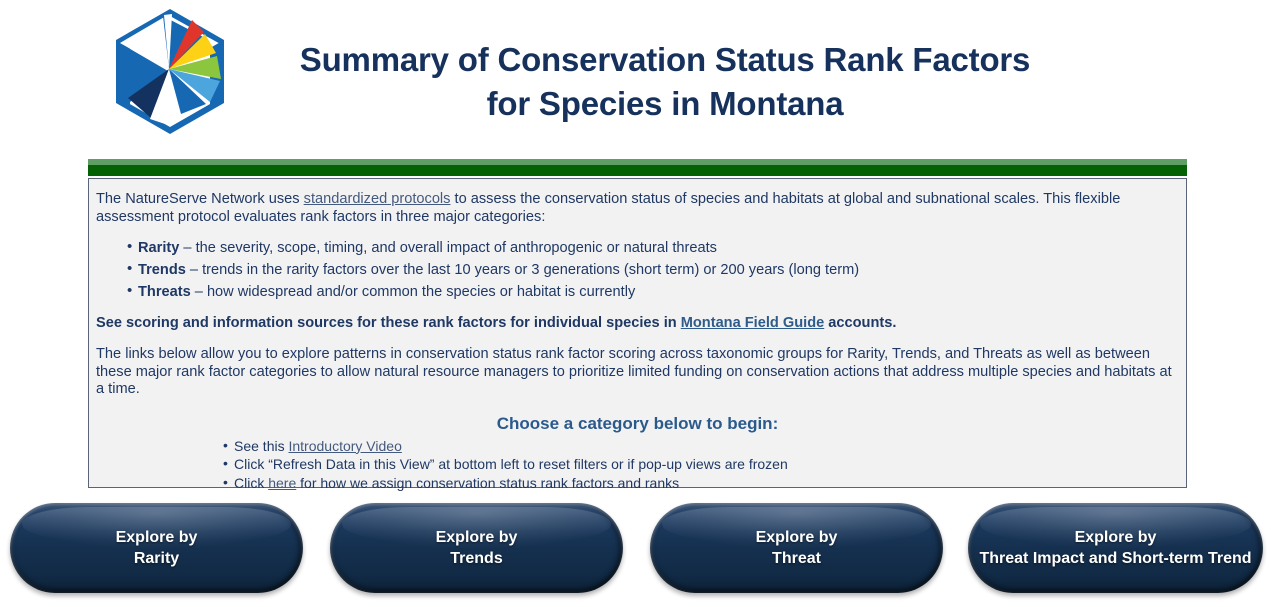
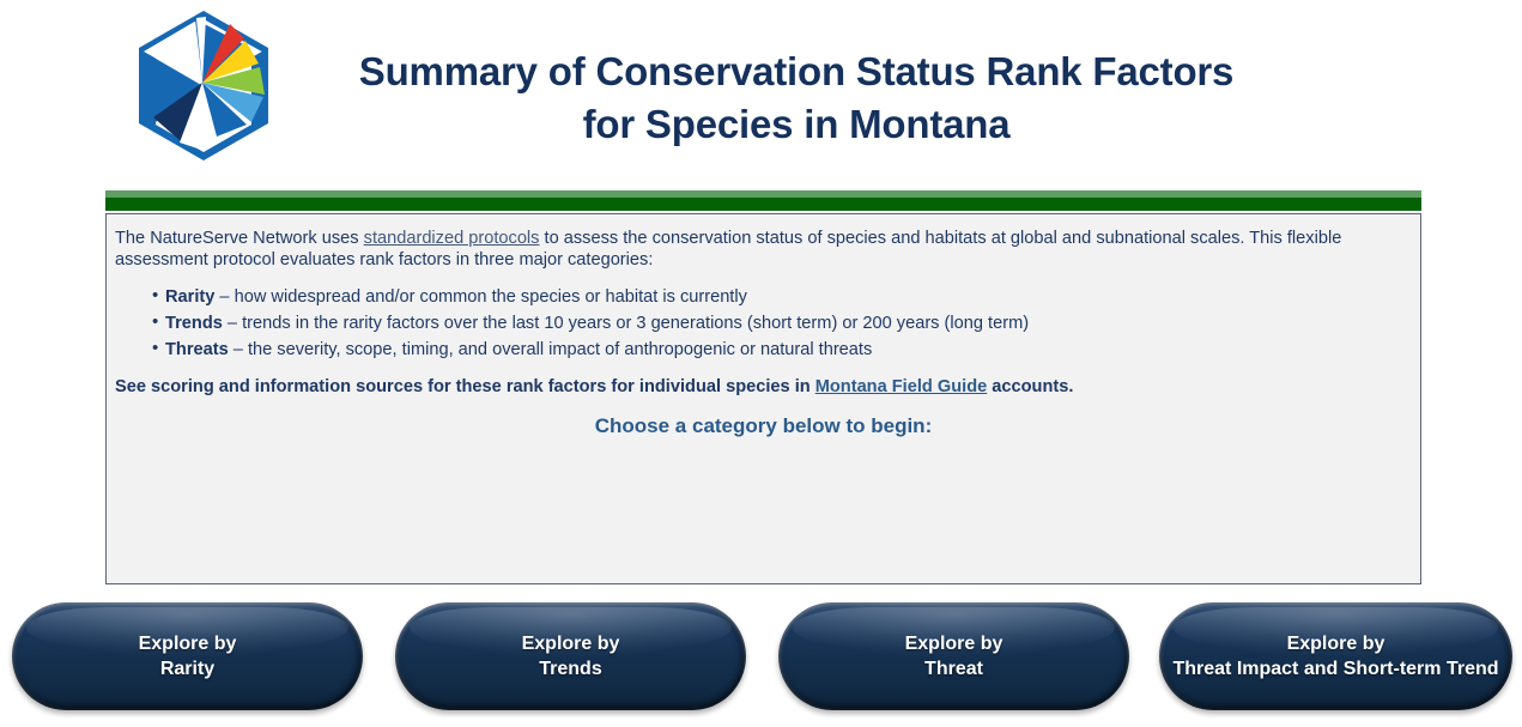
  Summary of Conservation Status Rank Factors
  for Species in Montana
  The NatureServe Network uses standardized protocols to assess the conservation status of species and habitats at global and subnational scales. This flexible assessment protocol evaluates rank factors in three major categories:
- Rarity – the severity, scope, timing, and overall impact of anthropogenic or natural threats
+ Rarity – how widespread and/or common the species or habitat is currently
  Trends – trends in the rarity factors over the last 10 years or 3 generations (short term) or 200 years (long term)
- Threats – how widespread and/or common the species or habitat is currently
+ Threats – the severity, scope, timing, and overall impact of anthropogenic or natural threats
  See scoring and information sources for these rank factors for individual species in Montana Field Guide accounts.
- The links below allow you to explore patterns in conservation status rank factor scoring across taxonomic groups for Rarity, Trends, and Threats as well as between these major rank factor categories to allow natural resource managers to prioritize limited funding on conservation actions that address multiple species and habitats at a time.
  Choose a category below to begin:
- See this Introductory Video
- Click “Refresh Data in this View” at bottom left to reset filters or if pop-up views are frozen
- Click here for how we assign conservation status rank factors and ranks
  Explore by
  Rarity
  Explore by
  Trends
  Explore by
  Threat
  Explore by
  Threat Impact and Short-term Trend
